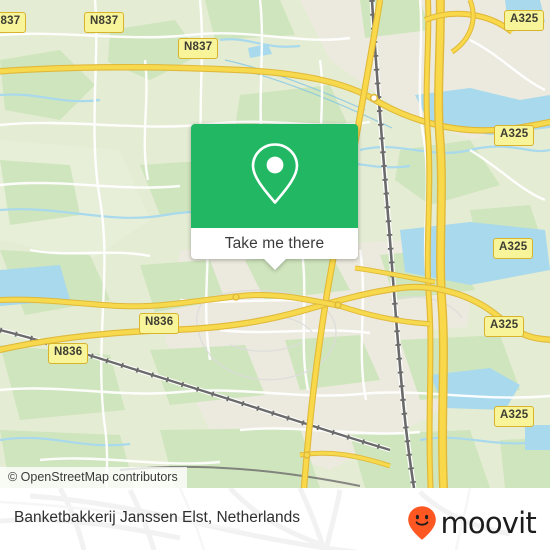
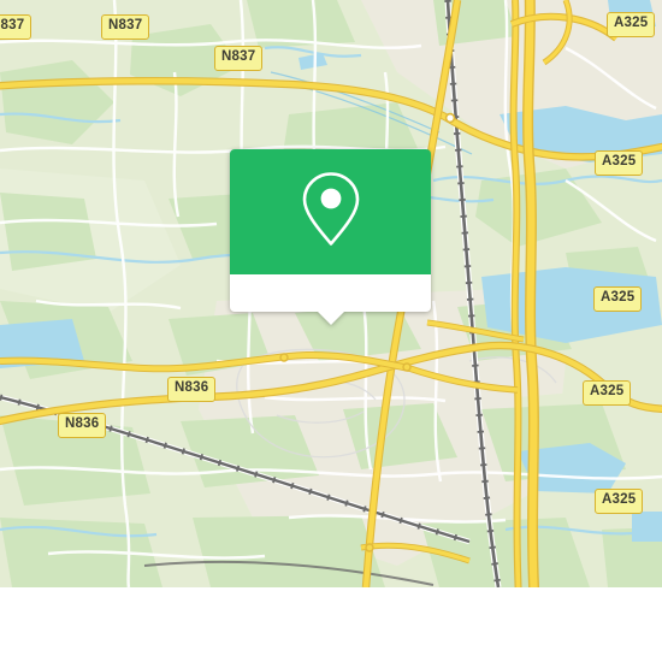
  837
  N837
  N837
  A325
  A325
  A325
  A325
  A325
  N836
  N836
- © OpenStreetMap contributors
- Take me there
- Banketbakkerij Janssen Elst, Netherlands
- moovit
